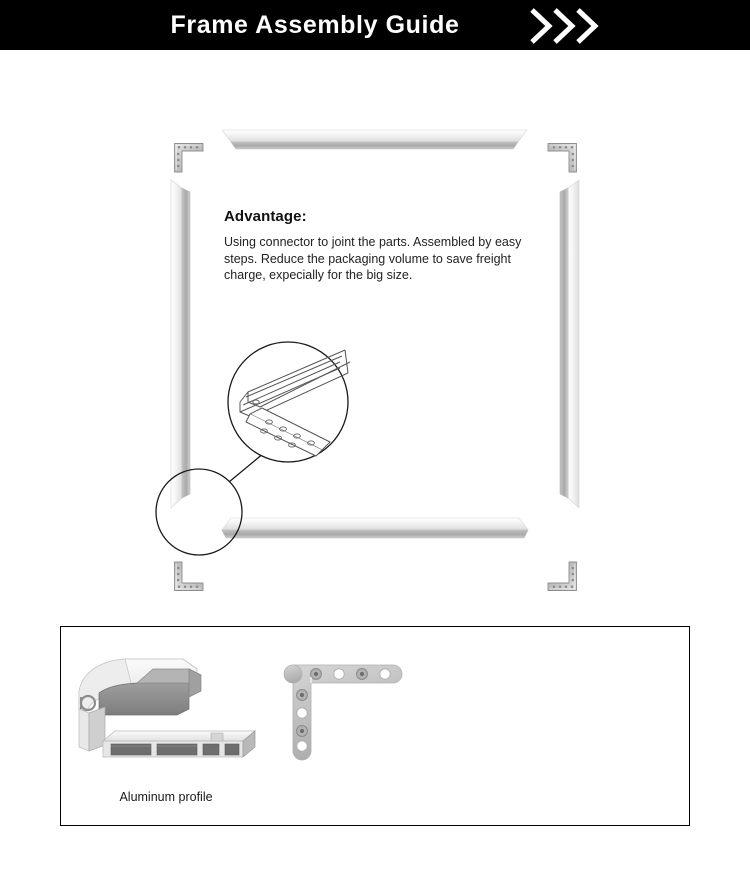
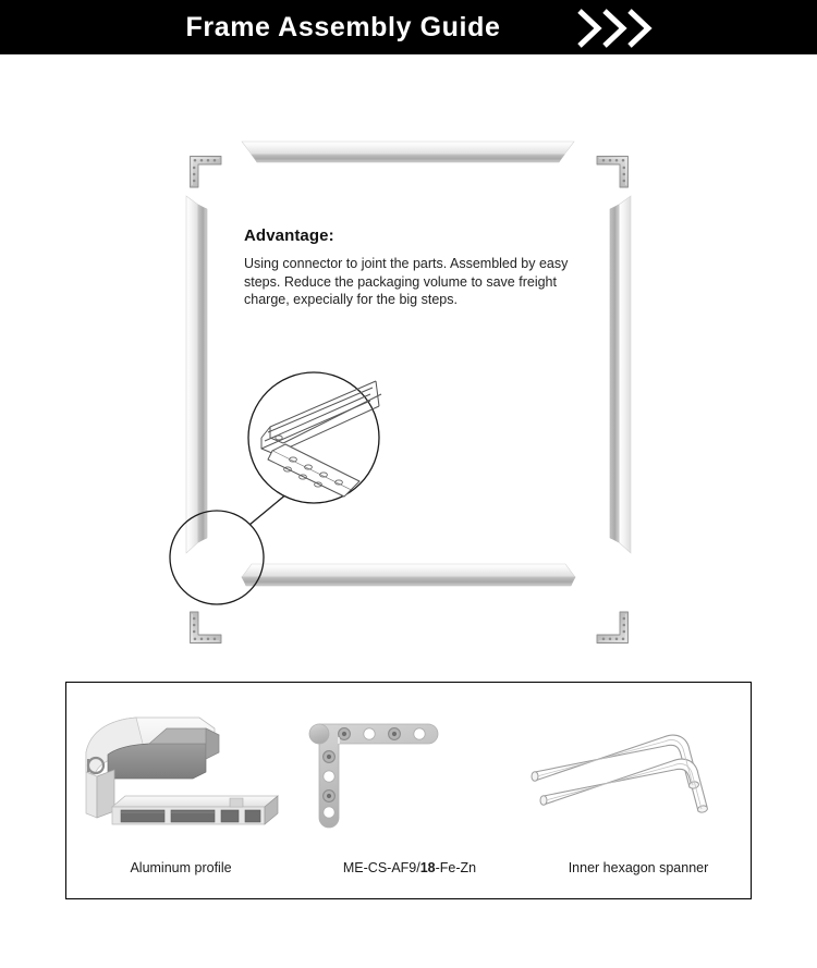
  Frame Assembly Guide
  Advantage:
- Using connector to joint the parts. Assembled by easy steps. Reduce the packaging volume to save freight charge, expecially for the big size.
+ Using connector to joint the parts. Assembled by easy steps. Reduce the packaging volume to save freight charge, expecially for the big steps.
  Aluminum profile
+ ME-CS-AF9/18-Fe-Zn
+ Inner hexagon spanner
